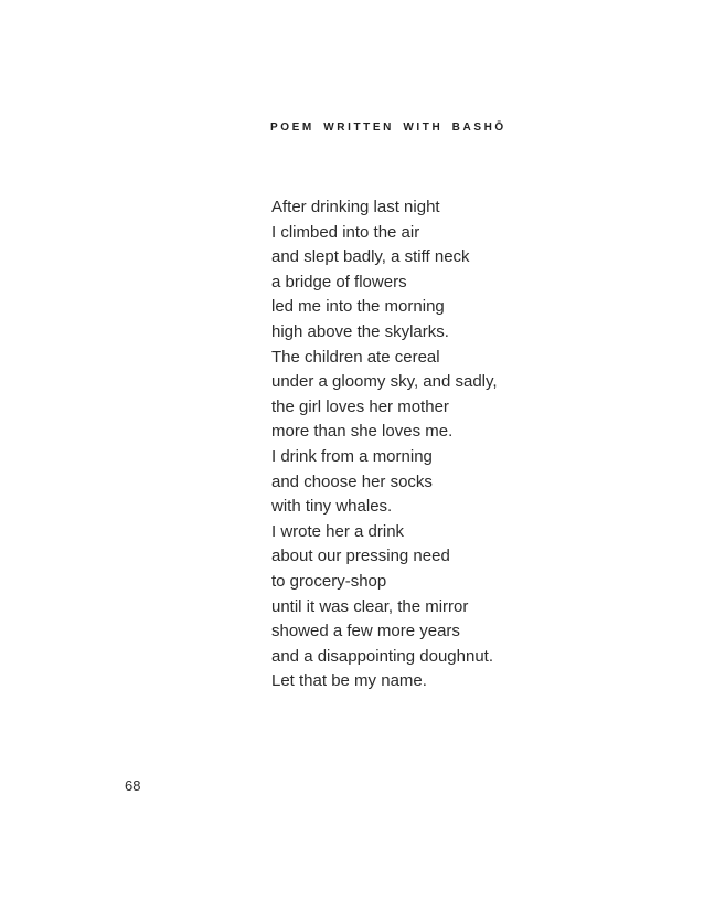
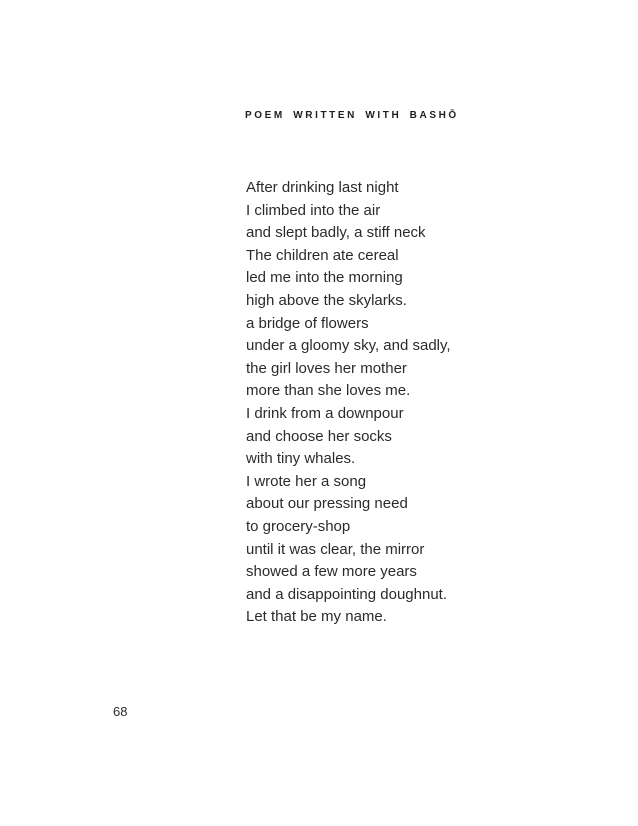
  POEM WRITTEN WITH BASHŌ
  After drinking last night
  I climbed into the air
  and slept badly, a stiff neck
- a bridge of flowers
+ The children ate cereal
  led me into the morning
  high above the skylarks.
- The children ate cereal
+ a bridge of flowers
  under a gloomy sky, and sadly,
  the girl loves her mother
  more than she loves me.
- I drink from a morning
+ I drink from a downpour
  and choose her socks
  with tiny whales.
- I wrote her a drink
+ I wrote her a song
  about our pressing need
  to grocery-shop
  until it was clear, the mirror
  showed a few more years
  and a disappointing doughnut.
  Let that be my name.
  68
